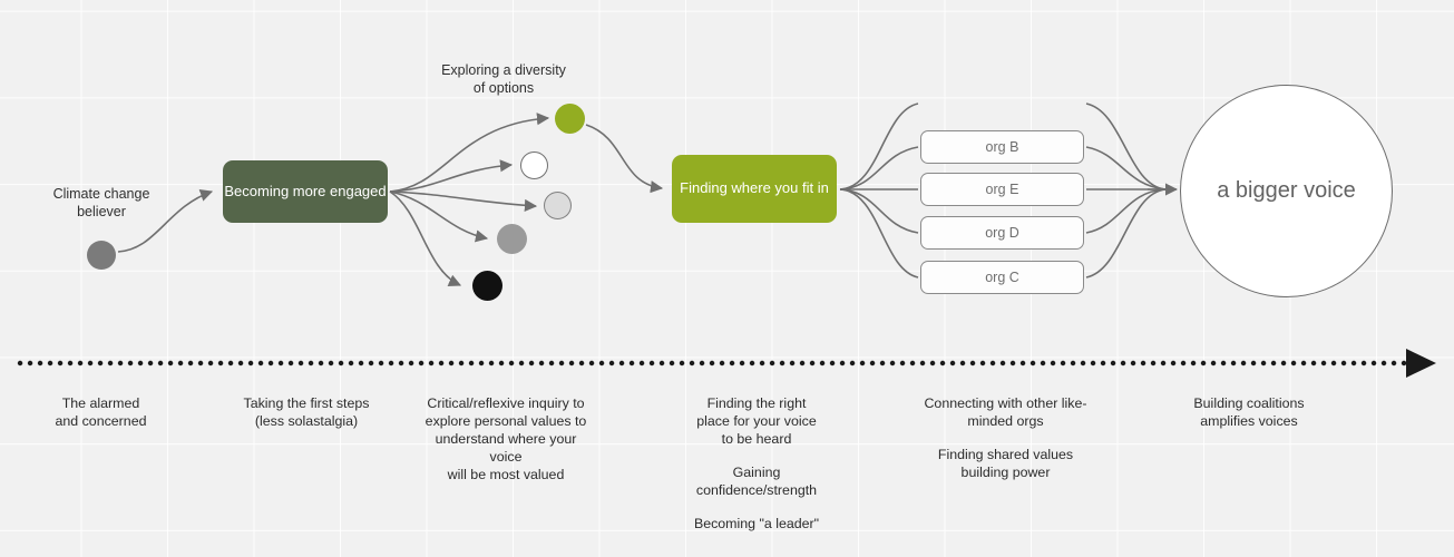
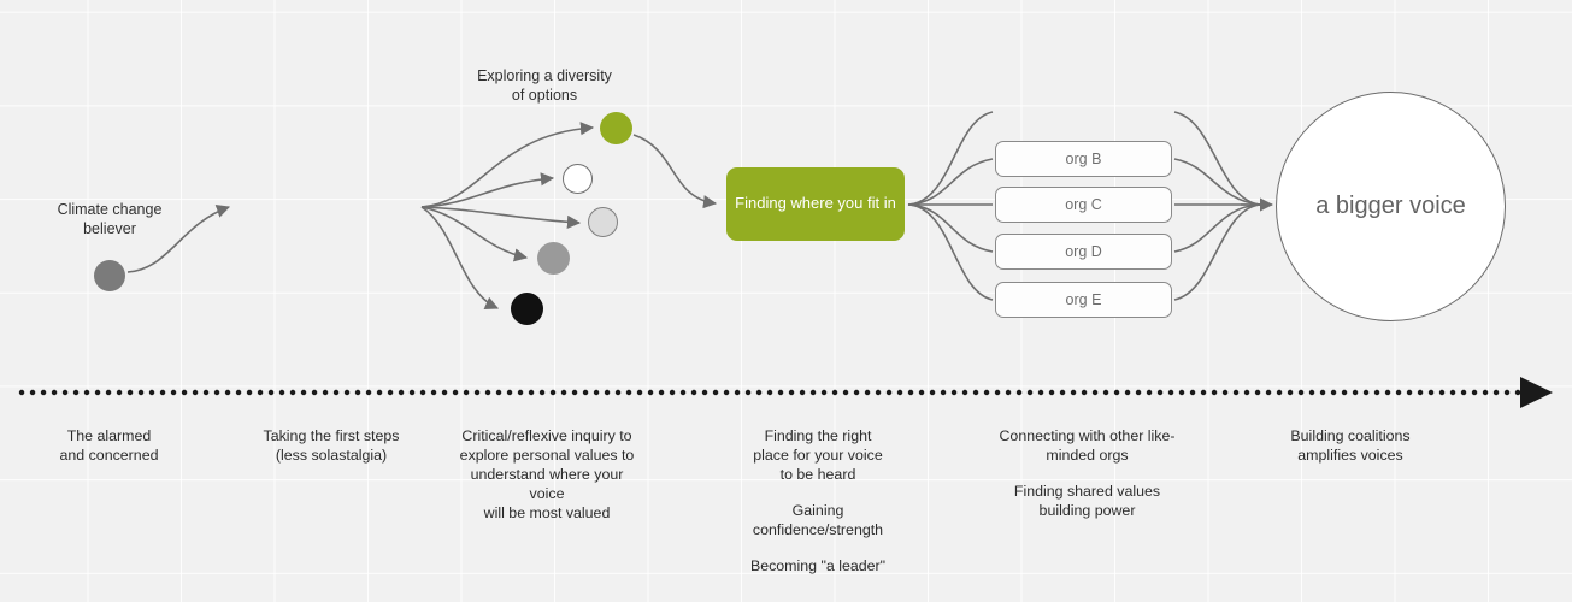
  Climate change
  believer
- Becoming more engaged
  Exploring a diversity
  of options
  Finding where you fit in
  org B
- org E
+ org C
  org D
- org C
+ org E
  a bigger voice
  The alarmed
  and concerned
  Taking the first steps
  (less solastalgia)
  Critical/reflexive inquiry to
  explore personal values to
  understand where your voice
  will be most valued
  Finding the right
  place for your voice
  to be heard
  Gaining
  confidence/strength
  Becoming "a leader"
  Connecting with other like-
  minded orgs
  Finding shared values
  building power
  Building coalitions
  amplifies voices
